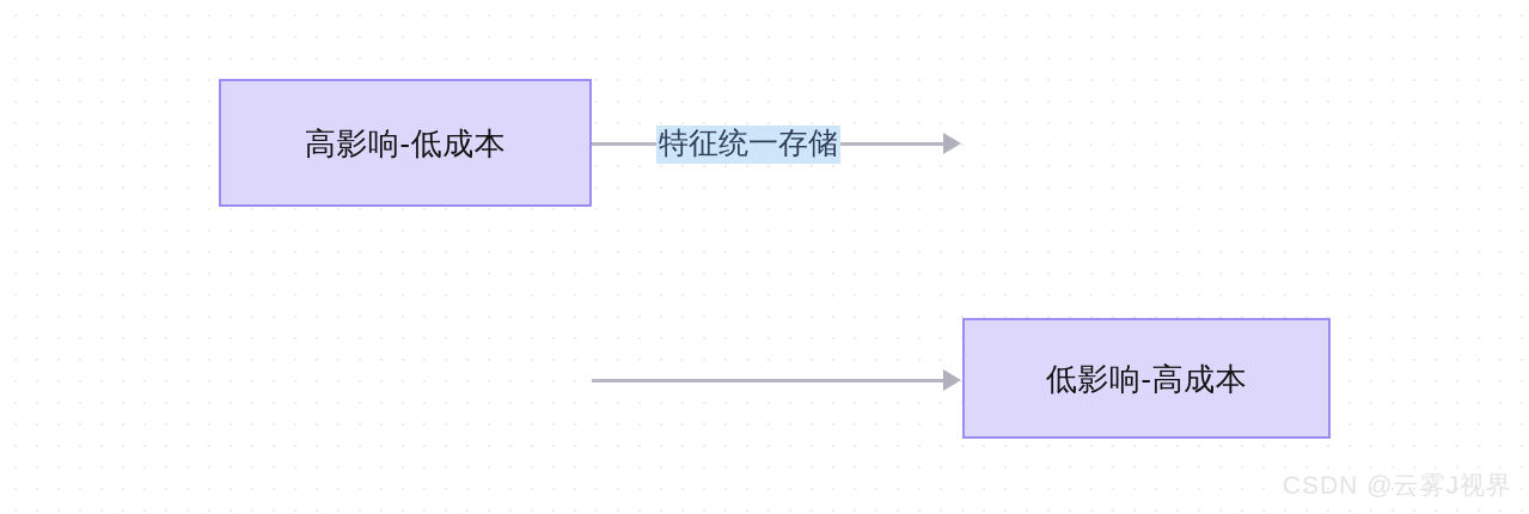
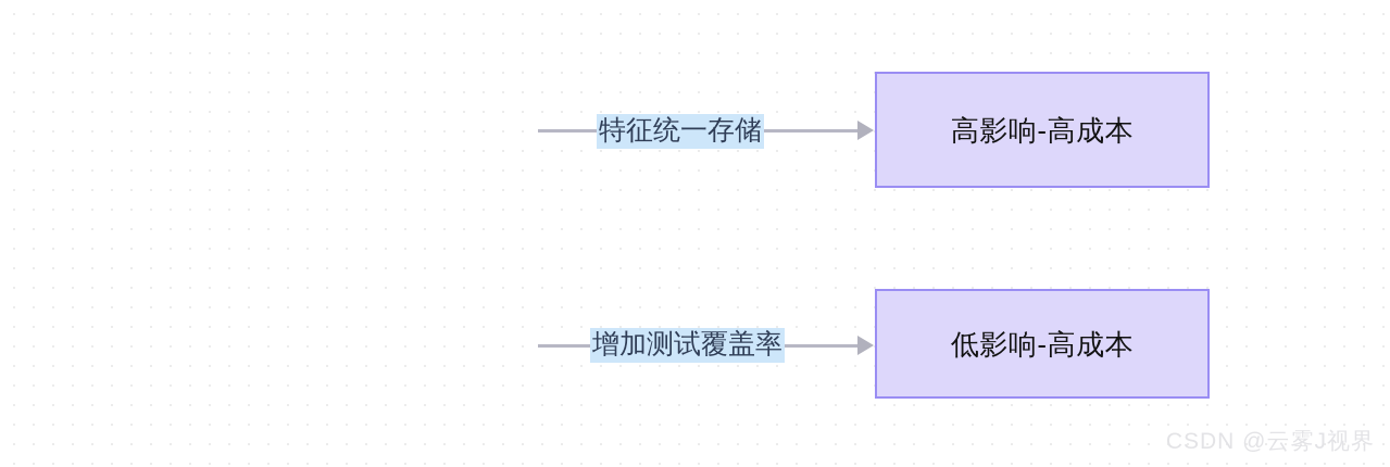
- 高影响-低成本
  特征统一存储
+ 高影响-高成本
+ 增加测试覆盖率
  低影响-高成本
  CSDN @云雾J视界
